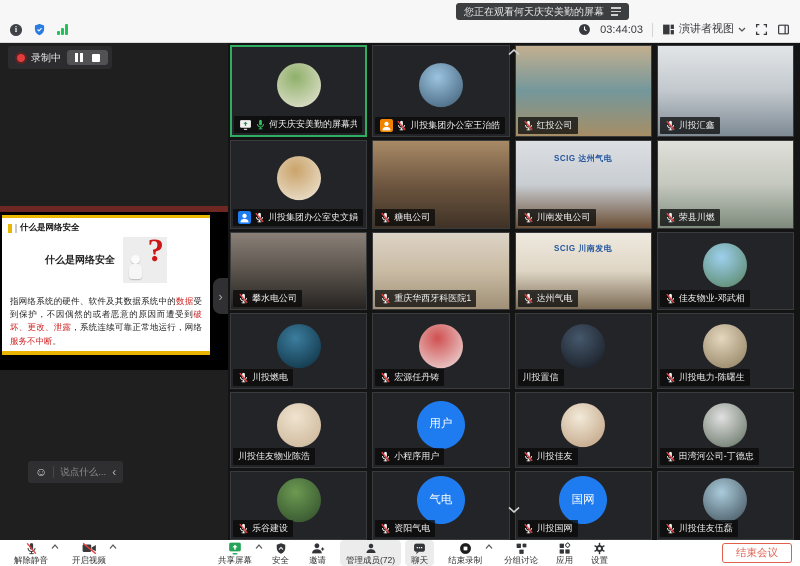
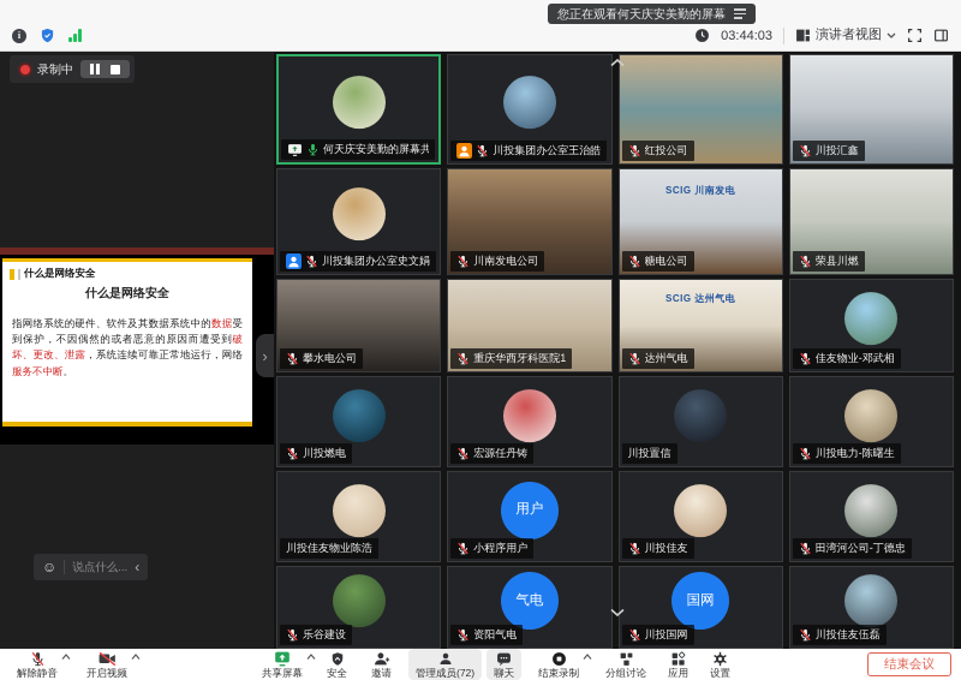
  i
  03:44:03
  演讲者视图
  您正在观看何天庆安美勤的屏幕
  录制中
  什么是网络安全
  什么是网络安全
- ?
  指网络系统的硬件、软件及其数据系统中的数据受到保护，不因偶然的或者恶意的原因而遭受到破坏、更改、泄露，系统连续可靠正常地运行，网络服务不中断。
  ›
  ☺
  说点什么...
  ‹
  何天庆安美勤的屏幕共
  川投集团办公室王治皓
  红投公司
  川投汇鑫
  川投集团办公室史文娟
- 糖电公司
+ 川南发电公司
- SCIG 达州气电
+ SCIG 川南发电
- 川南发电公司
+ 糖电公司
  荣县川燃
  攀水电公司
  重庆华西牙科医院1
- SCIG 川南发电
+ SCIG 达州气电
  达州气电
  佳友物业-邓武相
  川投燃电
  宏源任丹铸
  川投置信
  川投电力-陈曙生
  川投佳友物业陈浩
  用户
  小程序用户
  川投佳友
  田湾河公司-丁德忠
  乐谷建设
  气电
  资阳气电
  国网
  川投国网
  川投佳友伍磊
  解除静音
  开启视频
  共享屏幕
  安全
  邀请
  管理成员(72)
  聊天
  结束录制
  分组讨论
  应用
  设置
  结束会议
